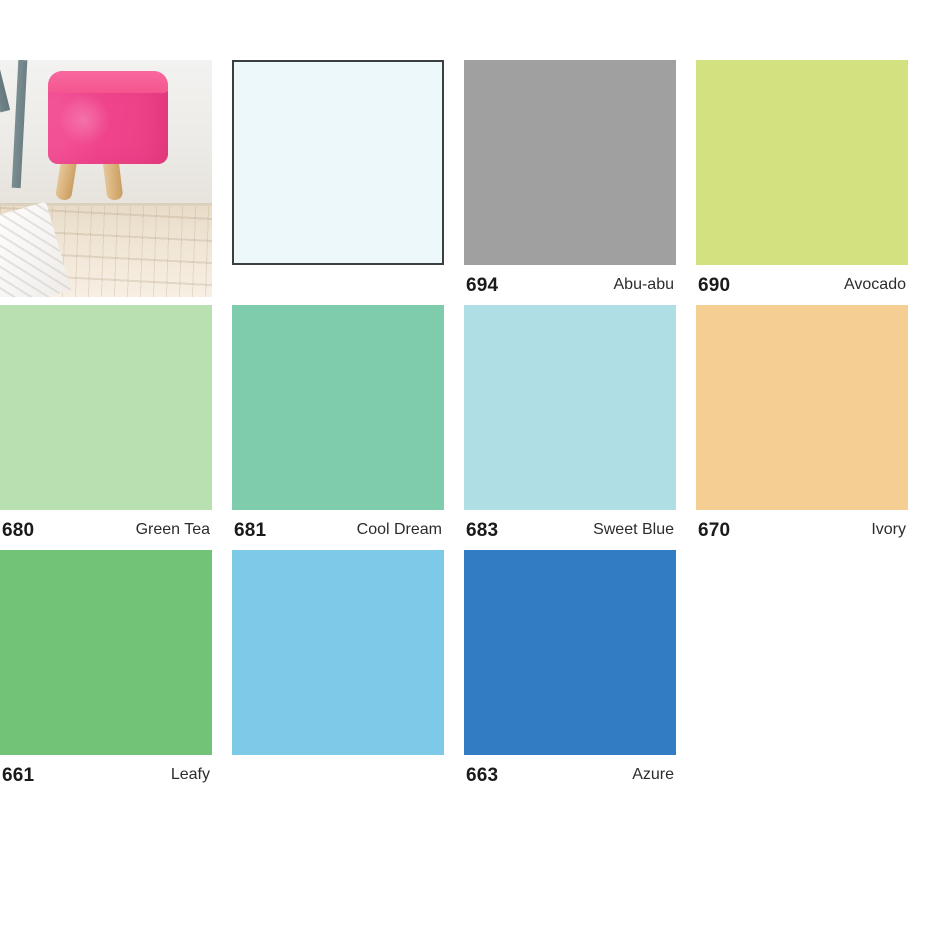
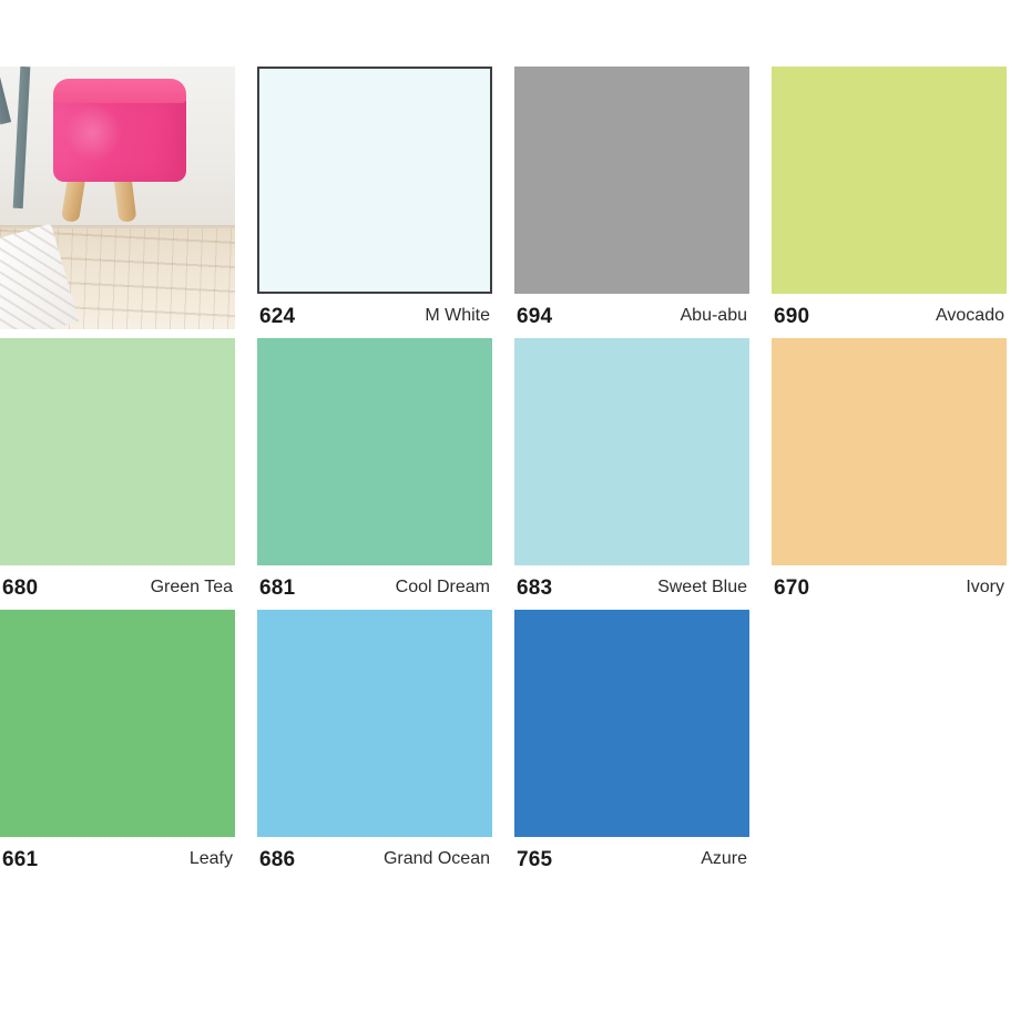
+ 624
+ M White
  694
  Abu-abu
  690
  Avocado
  680
  Green Tea
  681
  Cool Dream
  683
  Sweet Blue
  670
  Ivory
  661
  Leafy
+ 686
+ Grand Ocean
- 663
+ 765
  Azure
